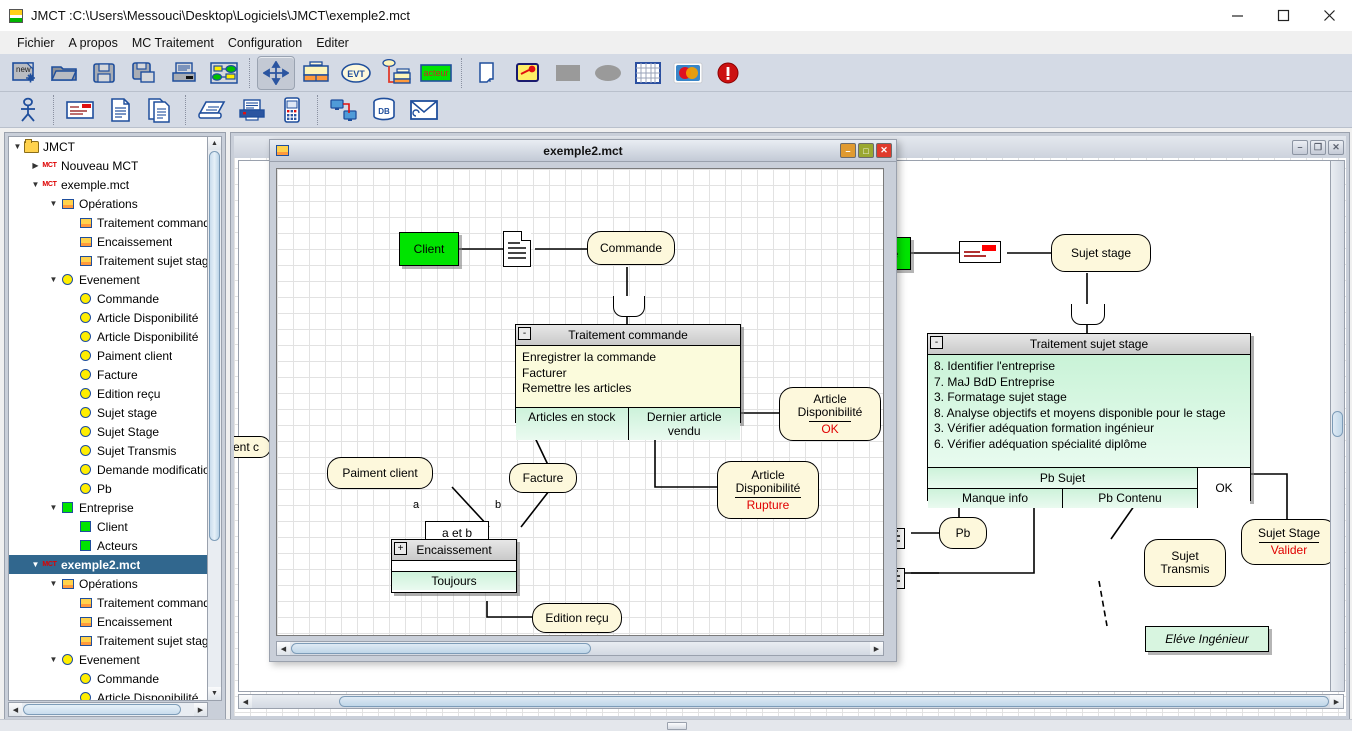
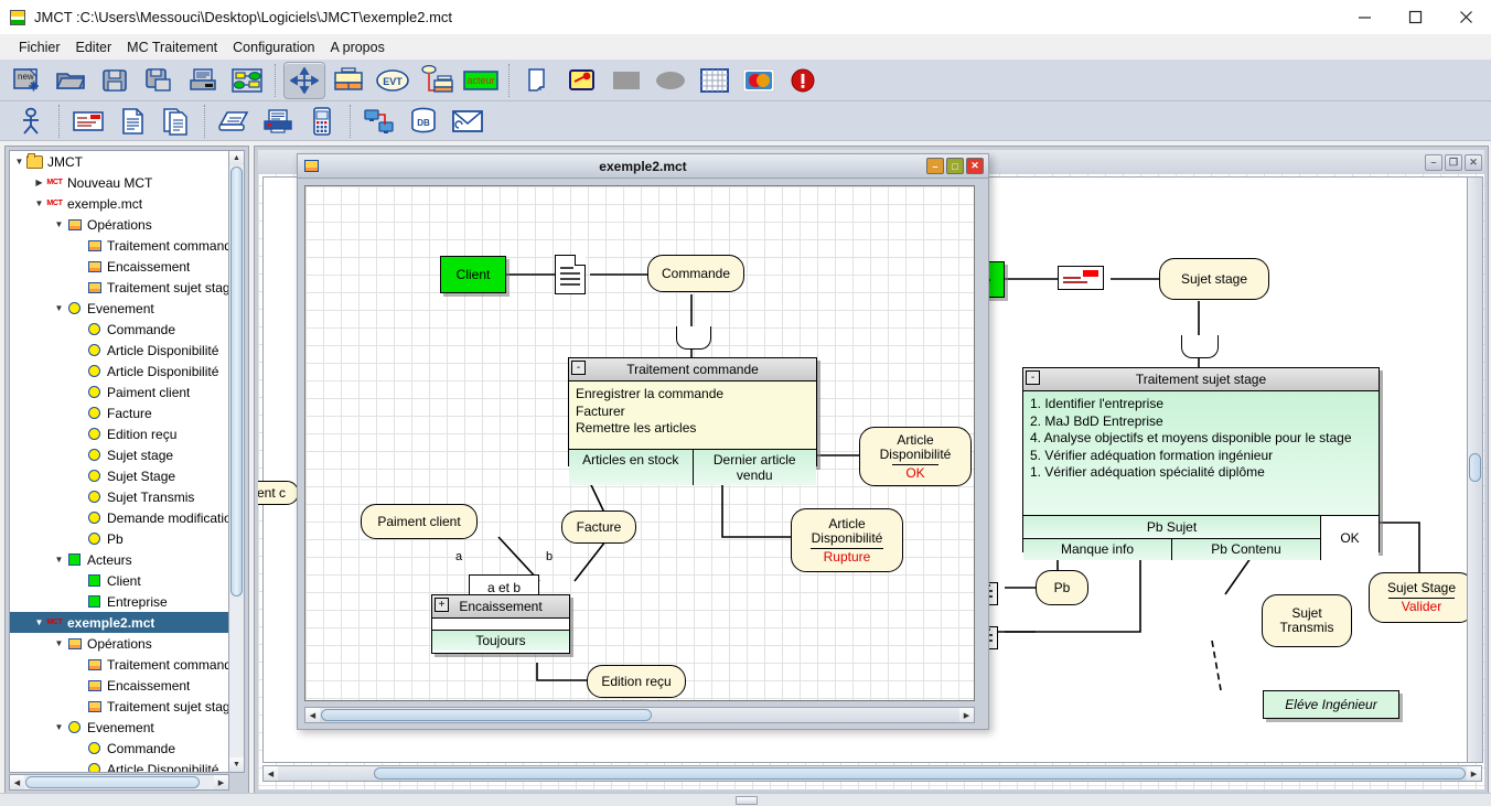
  JMCT :C:\Users\Messouci\Desktop\Logiciels\JMCT\exemple2.mct
  Fichier
- A propos
+ Editer
  MC Traitement
  Configuration
- Editer
+ A propos
  new
  EVT
  acteur
  DB
  ▼
  JMCT
  ▶
  Nouveau MCT
  ▼
  exemple.mct
  ▼
  Opérations
  Traitement comman
  Encaissement
  Traitement sujet stag
  ▼
  Evenement
  Commande
  Article Disponibilité
  Article Disponibilité
  Paiment client
  Facture
  Edition reçu
  Sujet stage
  Sujet Stage
  Sujet Transmis
  Demande modificati
  Pb
  ▼
- Entreprise
+ Acteurs
  Client
- Acteurs
+ Entreprise
  ▼
  exemple2.mct
  ▼
  Opérations
  Traitement comman
  Encaissement
  Traitement sujet stag
  ▼
  Evenement
  Commande
  Article Disponibilité
  –
  ❐
  ✕
  ent c
  Sujet stage
  -
  Traitement sujet stage
- 8. Identifier l'entreprise
+ 1. Identifier l'entreprise
- 7. MaJ BdD Entreprise
+ 2. MaJ BdD Entreprise
- 3. Formatage sujet stage
- 8. Analyse objectifs et moyens disponible pour le stage
+ 4. Analyse objectifs et moyens disponible pour le stage
- 3. Vérifier adéquation formation ingénieur
+ 5. Vérifier adéquation formation ingénieur
- 6. Vérifier adéquation spécialité diplôme
+ 1. Vérifier adéquation spécialité diplôme
  Pb Sujet
  Manque info
  Pb Contenu
  OK
  Pb
  Sujet
  Transmis
  Sujet Stage
  Valider
  Eléve Ingénieur
  exemple2.mct
  –
  □
  ✕
  Client
  Commande
  -
  Traitement commande
  Enregistrer la commande
  Facturer
  Remettre les articles
  Articles en stock
  Dernier article vendu
  Article
  Disponibilité
  OK
  Article
  Disponibilité
  Rupture
  Paiment client
  Facture
  a
  b
  a et b
  +
  Encaissement
  Toujours
  Edition reçu
